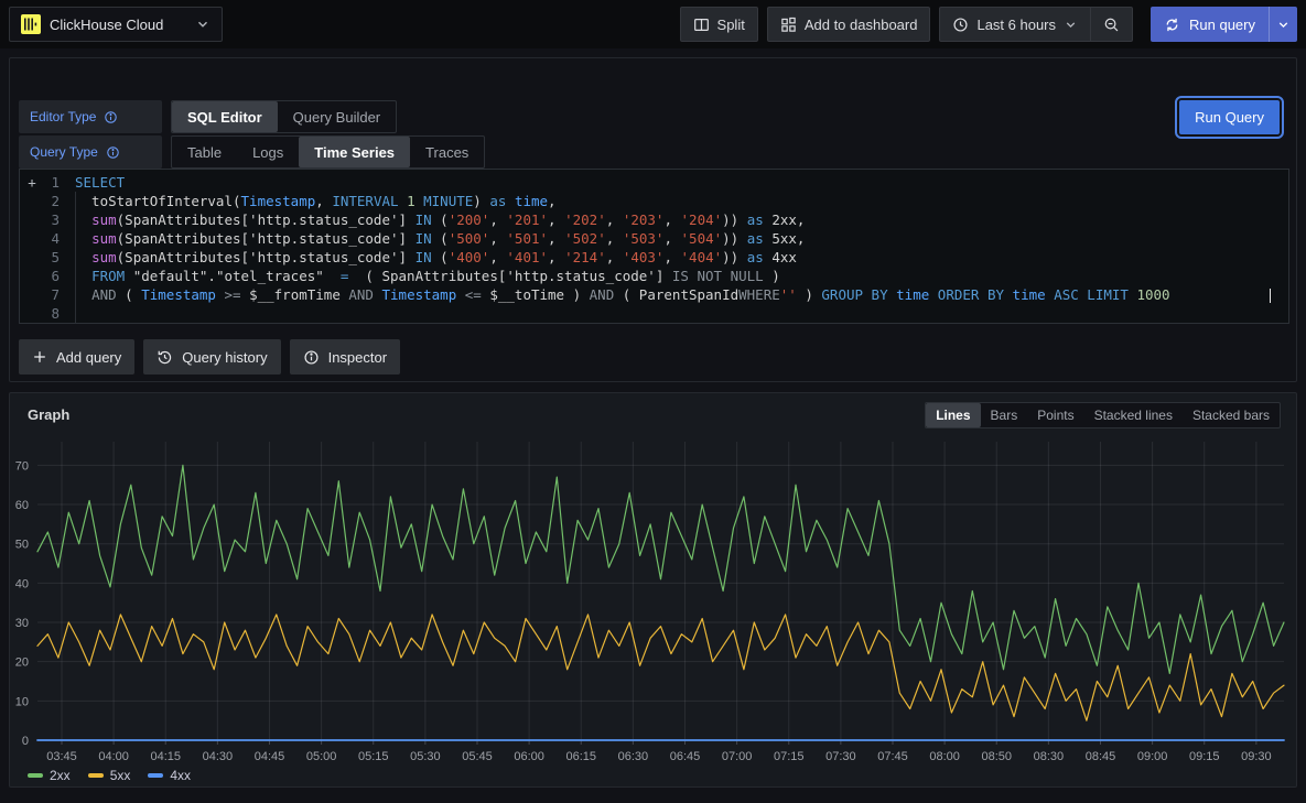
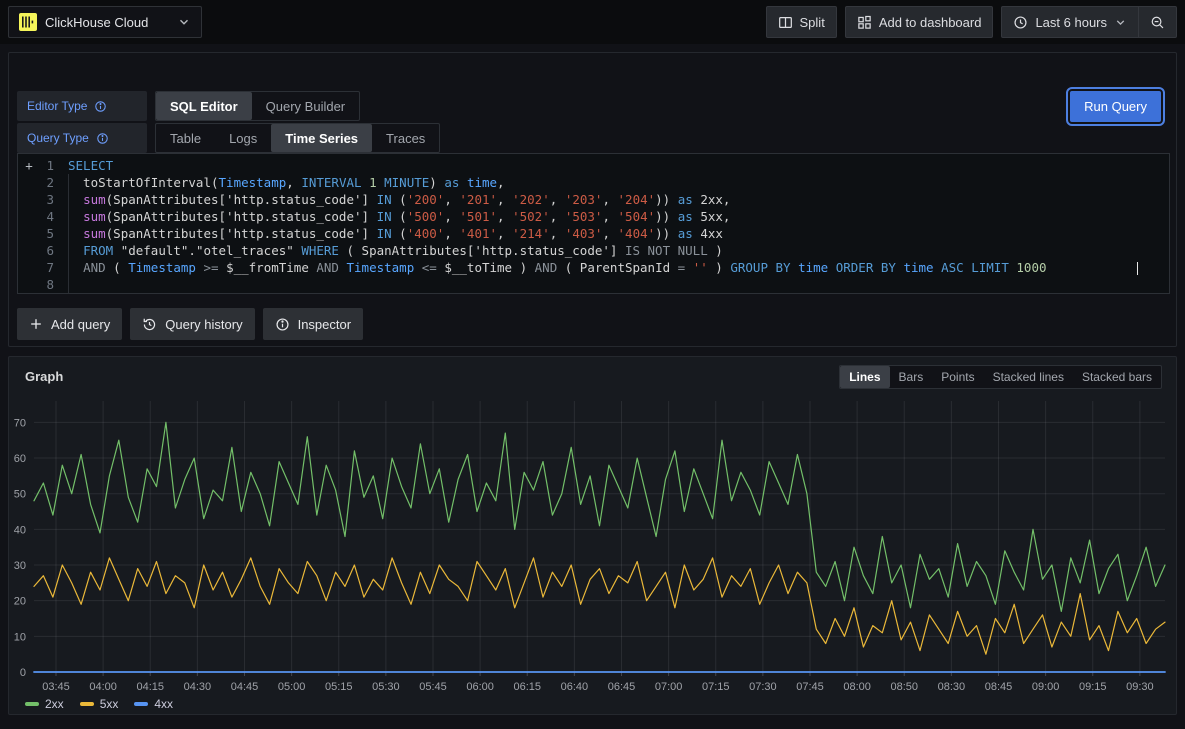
  ClickHouse Cloud
  Split
  Add to dashboard
  Last 6 hours
- Run query
  Editor Type
  SQL Editor
  Query Builder
  Run Query
  Query Type
  Table
  Logs
  Time Series
  Traces
  +
  1
  SELECT
  2
  toStartOfInterval(Timestamp, INTERVAL 1 MINUTE) as time,
  3
  sum(SpanAttributes['http.status_code'] IN ('200', '201', '202', '203', '204')) as 2xx,
  4
  sum(SpanAttributes['http.status_code'] IN ('500', '501', '502', '503', '504')) as 5xx,
  5
  sum(SpanAttributes['http.status_code'] IN ('400', '401', '214', '403', '404')) as 4xx
  6
- FROM "default"."otel_traces" = ( SpanAttributes['http.status_code'] IS NOT NULL )
+ FROM "default"."otel_traces" WHERE ( SpanAttributes['http.status_code'] IS NOT NULL )
  7
- AND ( Timestamp >= $__fromTime AND Timestamp <= $__toTime ) AND ( ParentSpanIdWHERE'' ) GROUP BY time ORDER BY time ASC LIMIT 1000
+ AND ( Timestamp >= $__fromTime AND Timestamp <= $__toTime ) AND ( ParentSpanId = '' ) GROUP BY time ORDER BY time ASC LIMIT 1000
  8
  Add query
  Query history
  Inspector
  Graph
  Lines
  Bars
  Points
  Stacked lines
  Stacked bars
  0
  10
  20
  30
  40
  50
  60
  70
  03:45
  04:00
  04:15
  04:30
  04:45
  05:00
  05:15
  05:30
  05:45
  06:00
  06:15
- 06:30
+ 06:40
  06:45
  07:00
  07:15
  07:30
  07:45
  08:00
  08:50
  08:30
  08:45
  09:00
  09:15
  09:30
  2xx
  5xx
  4xx
